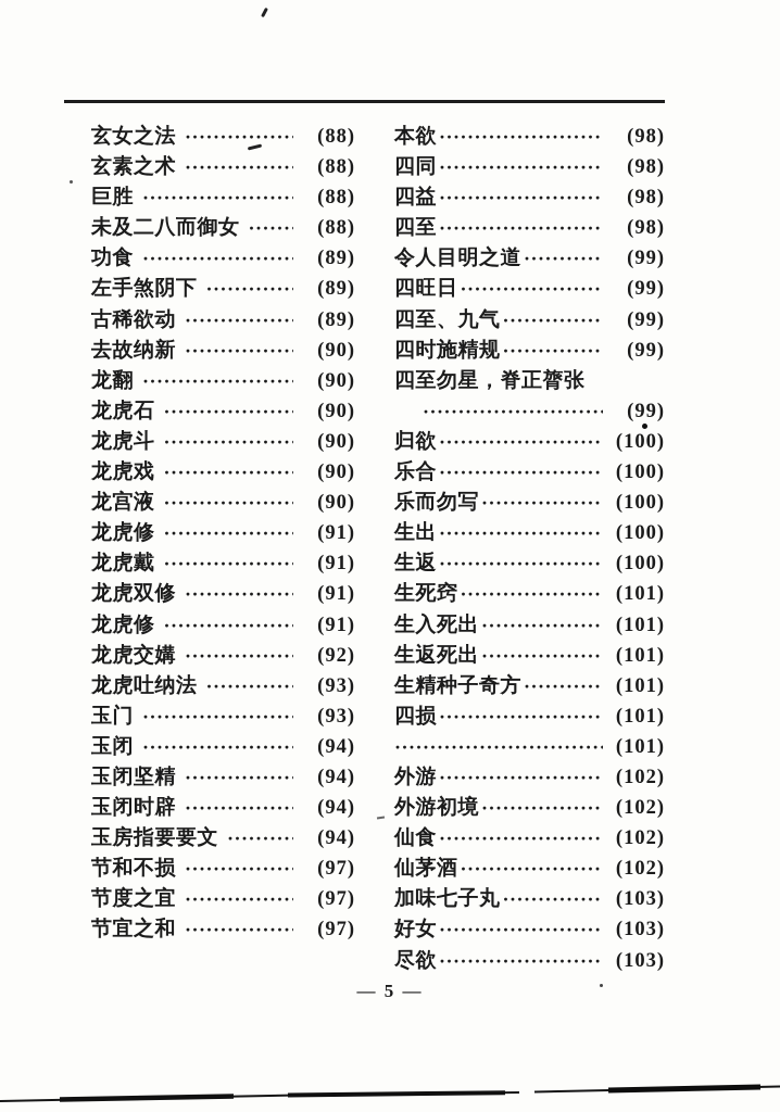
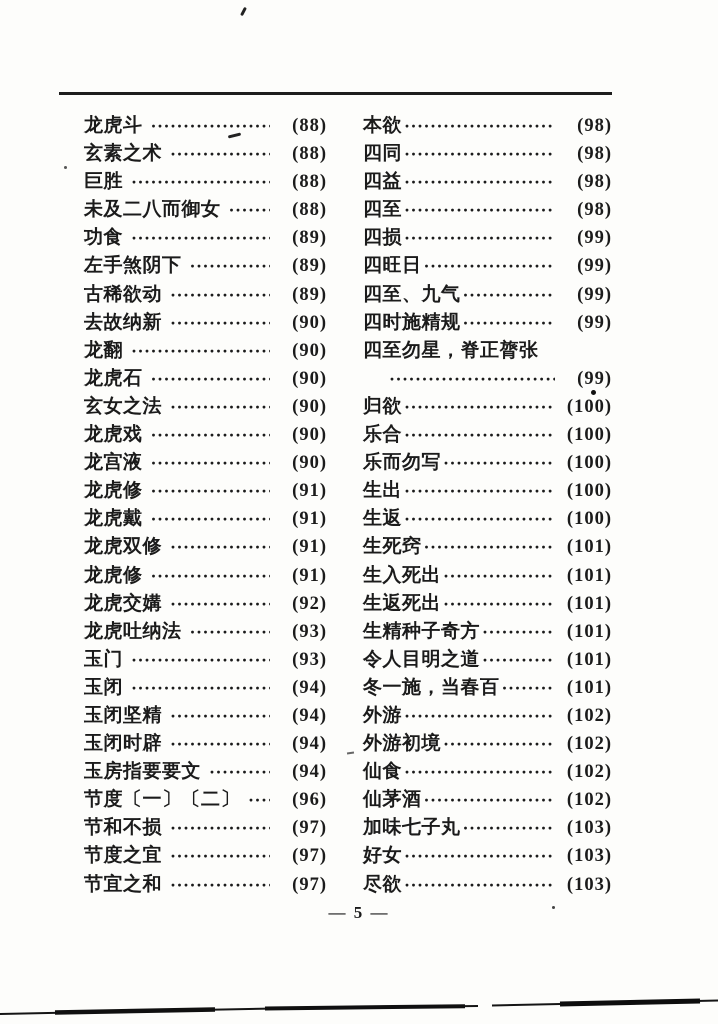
- 玄女之法
+ 龙虎斗
  (88)
  玄素之术
  (88)
  巨胜
  (88)
  未及二八而御女
  (88)
  功食
  (89)
  左手煞阴下
  (89)
  古稀欲动
  (89)
  去故纳新
  (90)
  龙翻
  (90)
  龙虎石
  (90)
- 龙虎斗
+ 玄女之法
  (90)
  龙虎戏
  (90)
  龙宫液
  (90)
  龙虎修
  (91)
  龙虎戴
  (91)
  龙虎双修
  (91)
  龙虎修
  (91)
  龙虎交媾
  (92)
  龙虎吐纳法
  (93)
  玉门
  (93)
  玉闭
  (94)
  玉闭坚精
  (94)
  玉闭时辟
  (94)
  玉房指要要文
  (94)
+ 节度〔一〕〔二〕
+ (96)
  节和不损
  (97)
  节度之宜
  (97)
  节宜之和
  (97)
  本欲
  (98)
  四同
  (98)
  四益
  (98)
  四至
  (98)
- 令人目明之道
+ 四损
  (99)
  四旺日
  (99)
  四至、九气
  (99)
  四时施精规
  (99)
  四至勿星，脊正膂张
  (99)
  归欲
  (100)
  乐合
  (100)
  乐而勿写
  (100)
  生出
  (100)
  生返
  (100)
  生死窍
  (101)
  生入死出
  (101)
  生返死出
  (101)
  生精种子奇方
  (101)
- 四损
+ 令人目明之道
  (101)
+ 冬一施，当春百
  (101)
  外游
  (102)
  外游初境
  (102)
  仙食
  (102)
  仙茅酒
  (102)
  加味七子丸
  (103)
  好女
  (103)
  尽欲
  (103)
  — 5 —
